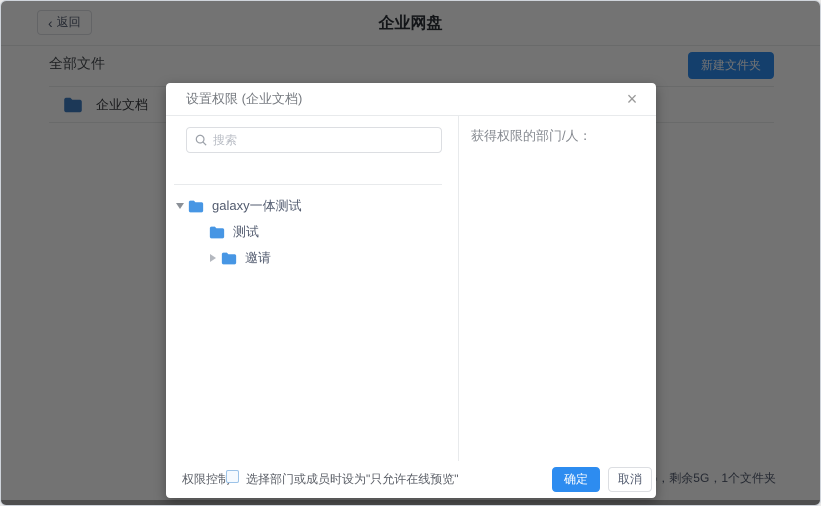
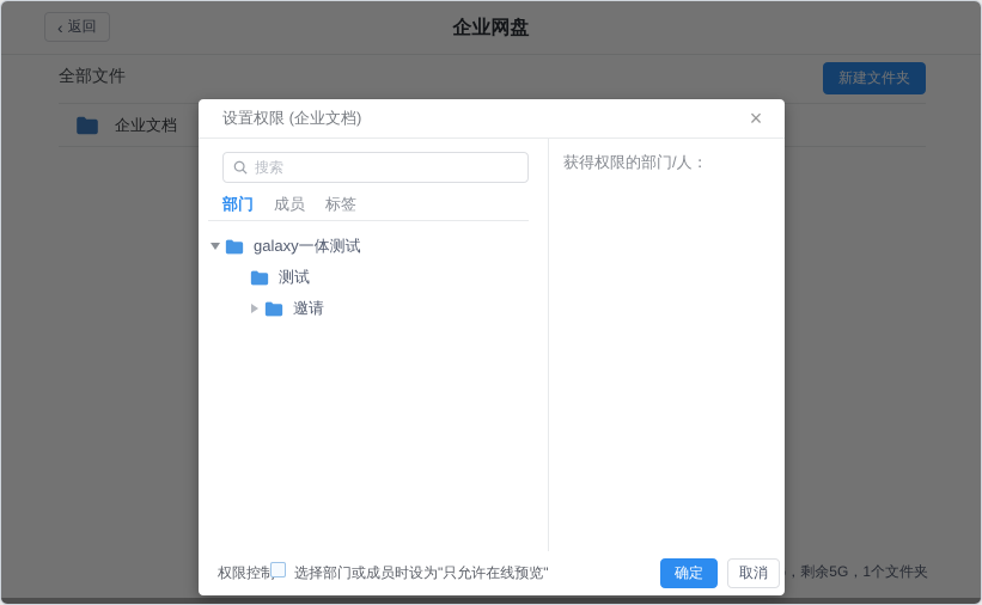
  ‹
  返回
  企业网盘
  全部文件
  新建文件夹
  企业文档
  ，剩余5G，1个文件夹
  设置权限 (企业文档)
  ×
  搜索
+ 部门
+ 成员
+ 标签
  galaxy一体测试
  测试
  邀请
  获得权限的部门/人：
  权限控制
  选择部门或成员时设为"只允许在线预览"
  确定
  取消
